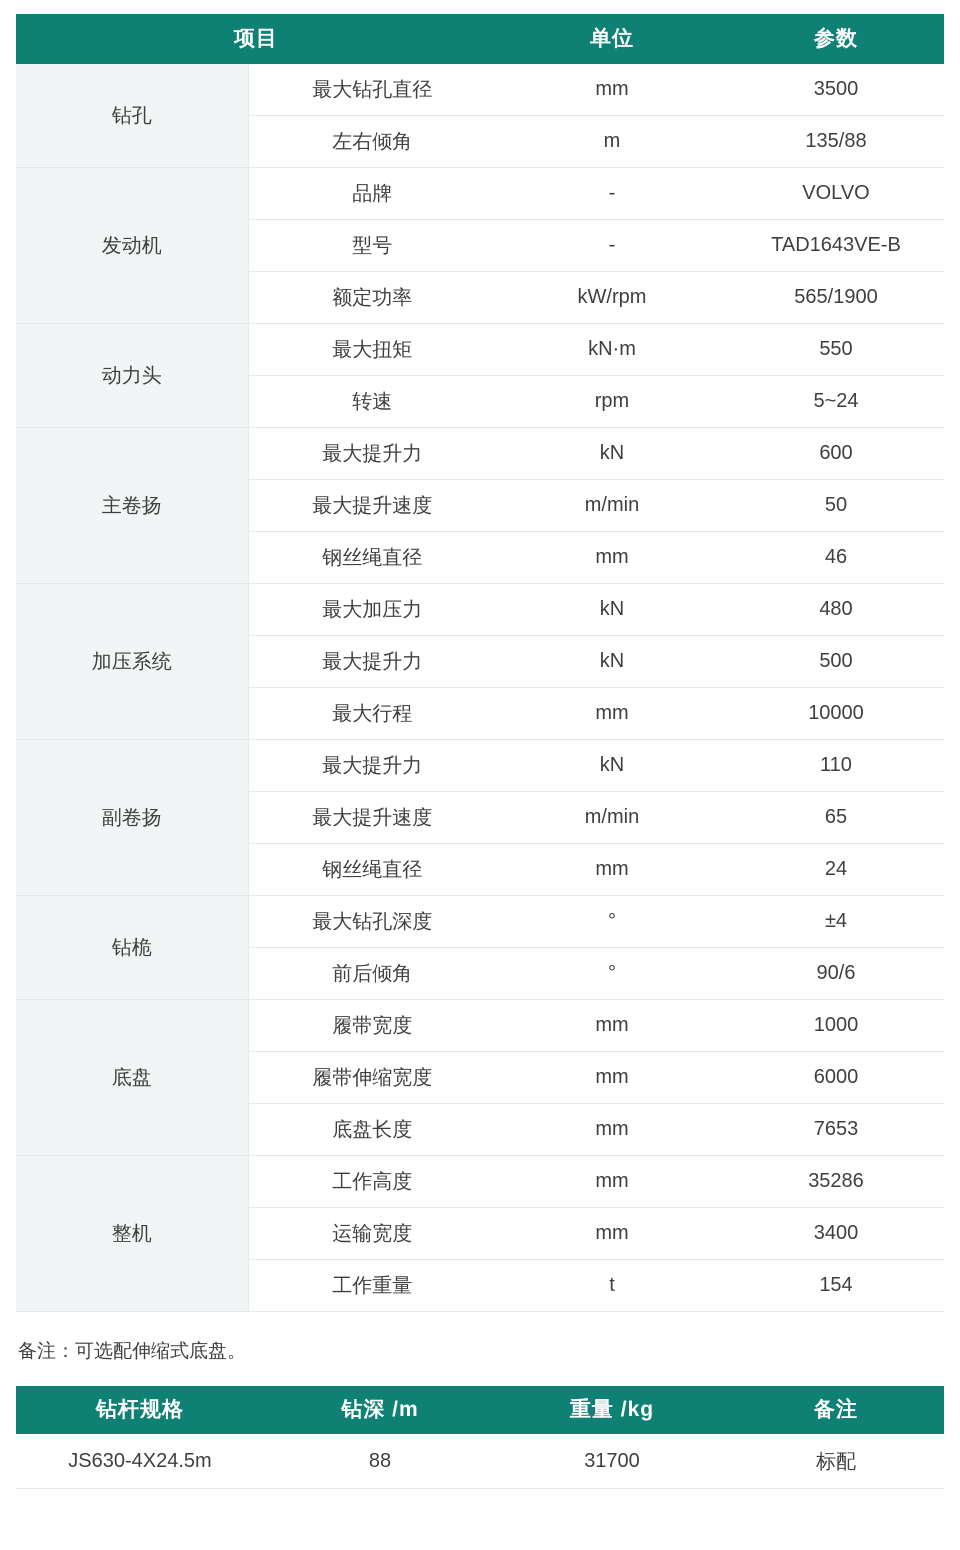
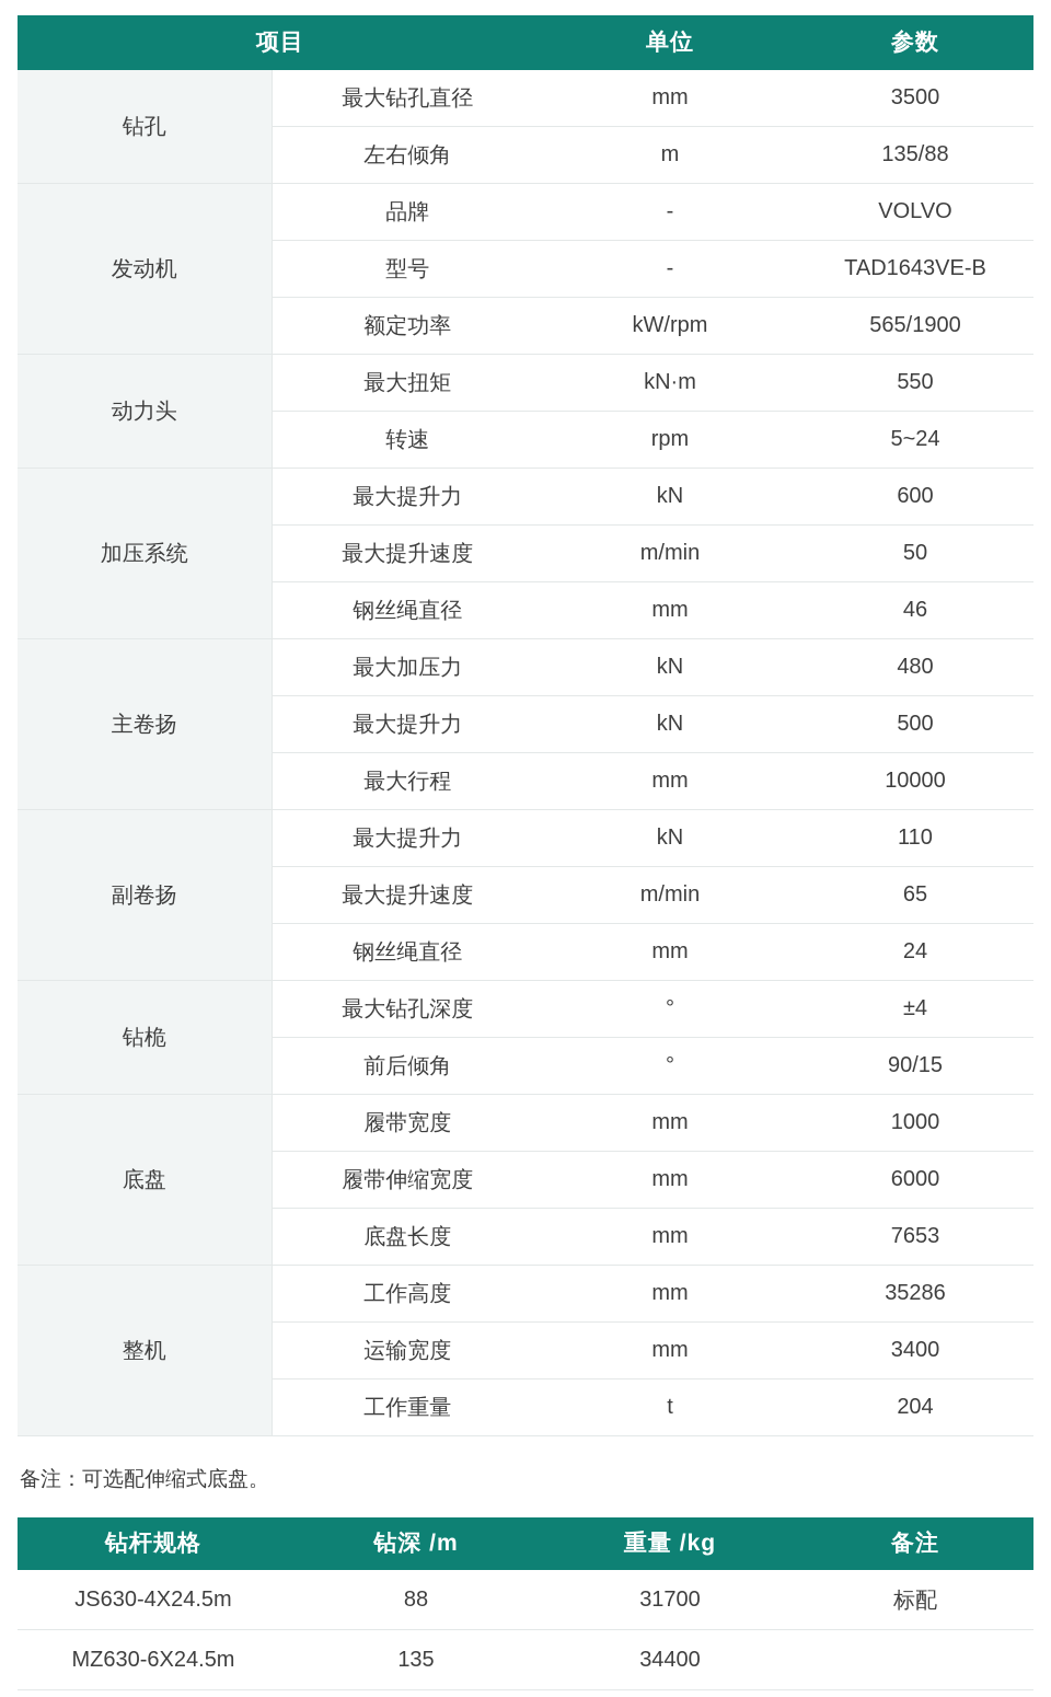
  项目	单位	参数
  钻孔	最大钻孔直径	mm	3500
  左右倾角	m	135/88
  发动机	品牌	-	VOLVO
  型号	-	TAD1643VE-B
  额定功率	kW/rpm	565/1900
  动力头	最大扭矩	kN·m	550
  转速	rpm	5~24
- 主卷扬	最大提升力	kN	600
+ 加压系统	最大提升力	kN	600
  最大提升速度	m/min	50
  钢丝绳直径	mm	46
- 加压系统	最大加压力	kN	480
+ 主卷扬	最大加压力	kN	480
  最大提升力	kN	500
  最大行程	mm	10000
  副卷扬	最大提升力	kN	110
  最大提升速度	m/min	65
  钢丝绳直径	mm	24
  钻桅	最大钻孔深度	°	±4
- 前后倾角	°	90/6
+ 前后倾角	°	90/15
  底盘	履带宽度	mm	1000
  履带伸缩宽度	mm	6000
  底盘长度	mm	7653
  整机	工作高度	mm	35286
  运输宽度	mm	3400
- 工作重量	t	154
+ 工作重量	t	204
  备注：可选配伸缩式底盘。
  钻杆规格	钻深 /m	重量 /kg	备注
  JS630-4X24.5m	88	31700	标配
+ MZ630-6X24.5m	135	34400
